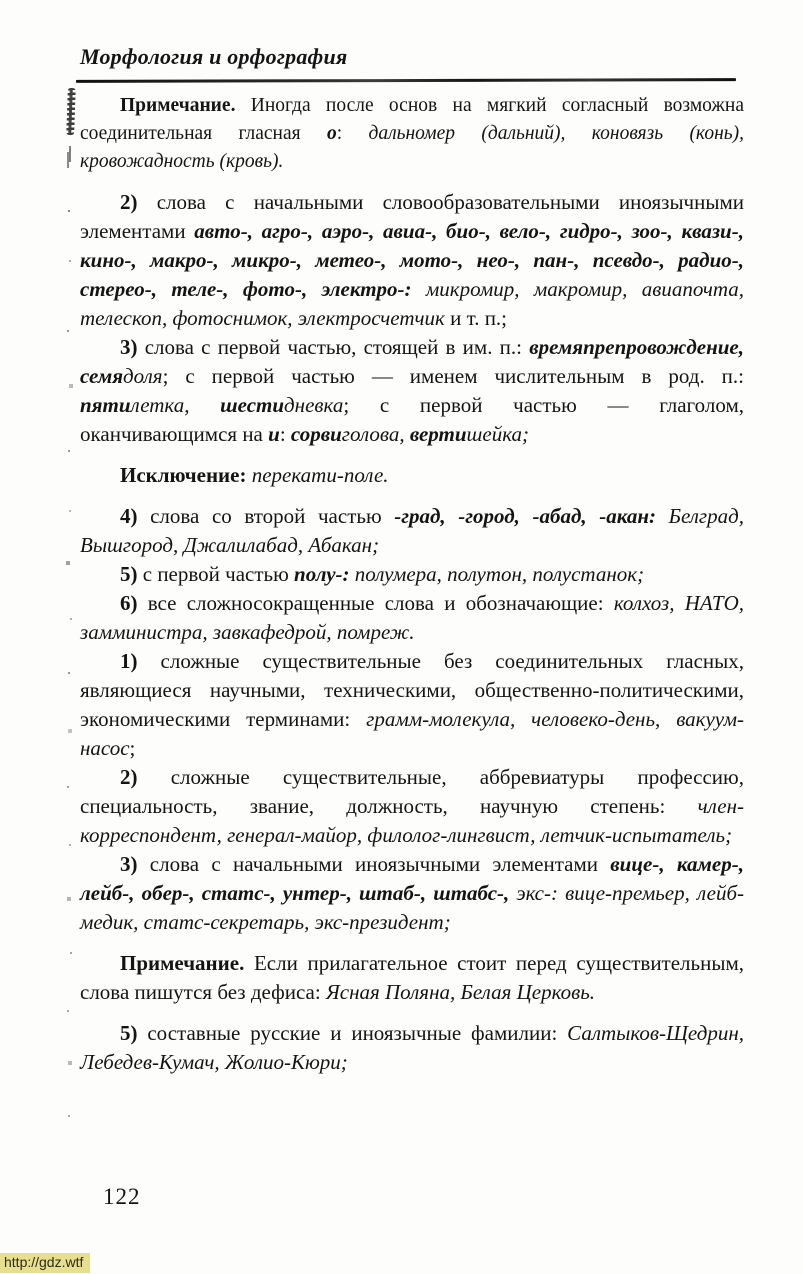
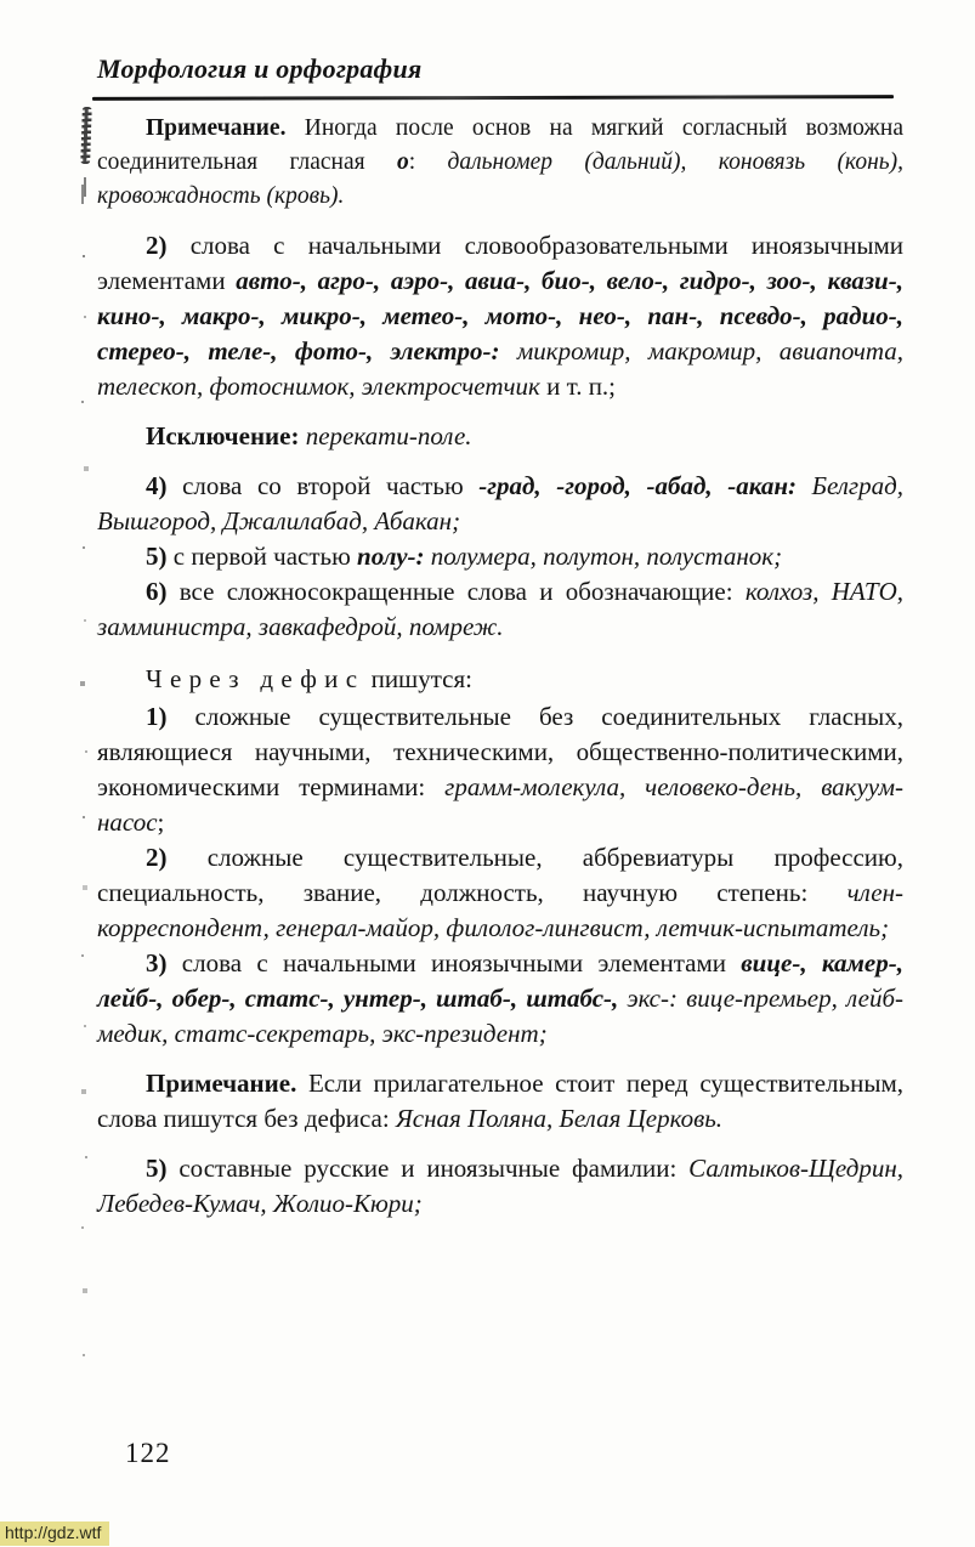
  Морфология и орфография
  Примечание. Иногда после основ на мягкий согласный возможна соединительная гласная о: дальномер (дальний), коновязь (конь), кровожадность (кровь).
  2) слова с начальными словообразовательными иноязычными элементами авто-, агро-, аэро-, авиа-, био-, вело-, гидро-, зоо-, квази-, кино-, макро-, микро-, метео-, мото-, нео-, пан-, псевдо-, радио-, стерео-, теле-, фото-, электро-: микромир, макромир, авиапочта, телескоп, фотоснимок, электросчетчик и т. п.;
- 3) слова с первой частью, стоящей в им. п.: времяпрепровождение, семядоля; с первой частью — именем числительным в род. п.: пятилетка, шестидневка; с первой частью — глаголом, оканчивающимся на и: сорвиголова, вертишейка;
  Исключение: перекати-поле.
  4) слова со второй частью -град, -город, -абад, -акан: Белград, Вышгород, Джалилабад, Абакан;
  5) с первой частью полу-: полумера, полутон, полустанок;
  6) все сложносокращенные слова и обозначающие: колхоз, НАТО, замминистра, завкафедрой, помреж.
+ Через дефис пишутся:
  1) сложные существительные без соединительных гласных, являющиеся научными, техническими, общественно-политическими, экономическими терминами: грамм-молекула, человеко-день, вакуум-насос;
  2) сложные существительные, аббревиатуры профессию, специальность, звание, должность, научную степень: член-корреспондент, генерал-майор, филолог-лингвист, летчик-испытатель;
  3) слова с начальными иноязычными элементами вице-, камер-, лейб-, обер-, статс-, унтер-, штаб-, штабс-, экс-: вице-премьер, лейб-медик, статс-секретарь, экс-президент;
  Примечание. Если прилагательное стоит перед существительным, слова пишутся без дефиса: Ясная Поляна, Белая Церковь.
  5) составные русские и иноязычные фамилии: Салтыков-Щедрин, Лебедев-Кумач, Жолио-Кюри;
  122
  http://gdz.wtf
